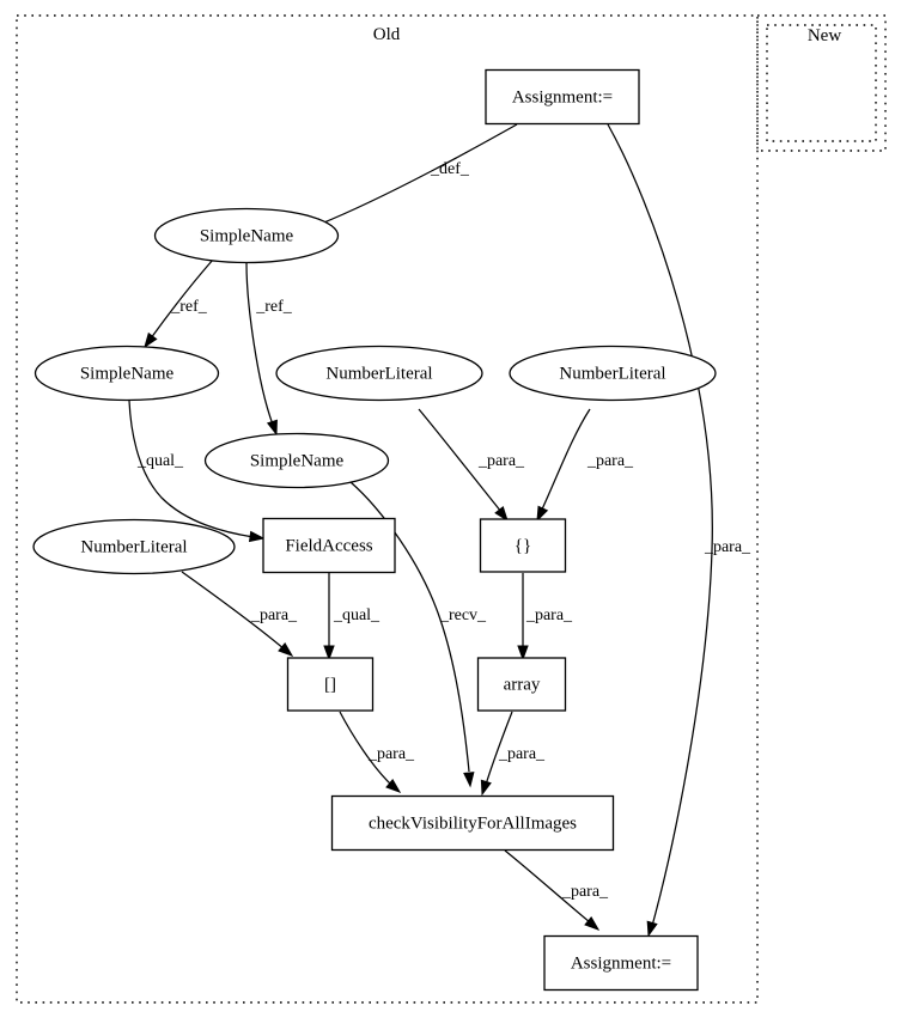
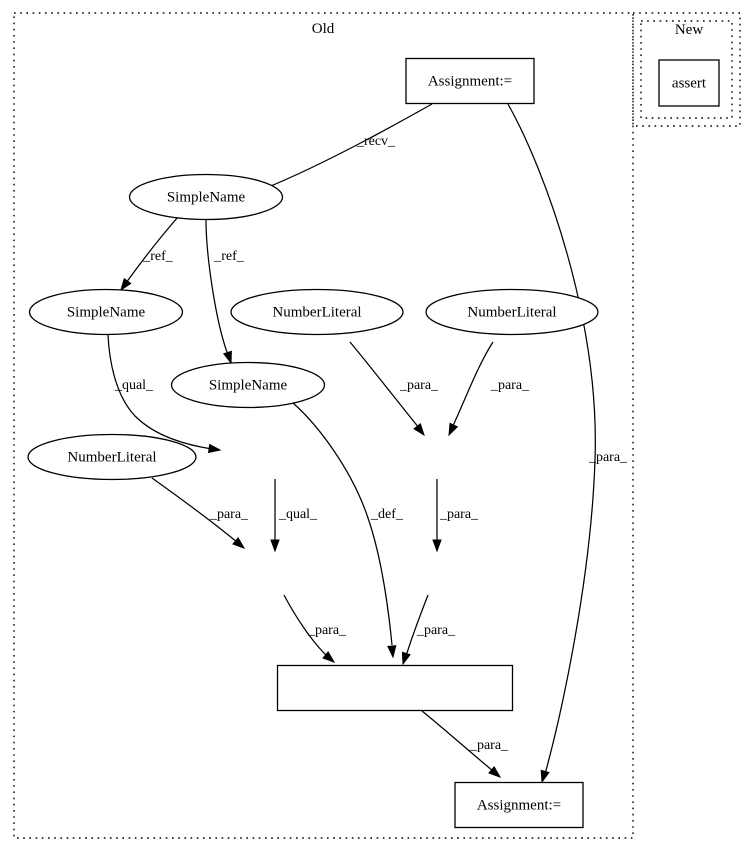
  Old
  New
- _def_
+ _recv_
  _para_
  _ref_
  _ref_
  _qual_
  _para_
  _para_
- _recv_
+ _def_
  _para_
  _qual_
  _para_
  _para_
  _para_
  _para_
  Assignment:=
+ assert
  SimpleName
  SimpleName
  NumberLiteral
  NumberLiteral
  SimpleName
  NumberLiteral
- FieldAccess
- {}
- []
- array
- checkVisibilityForAllImages
  Assignment:=
